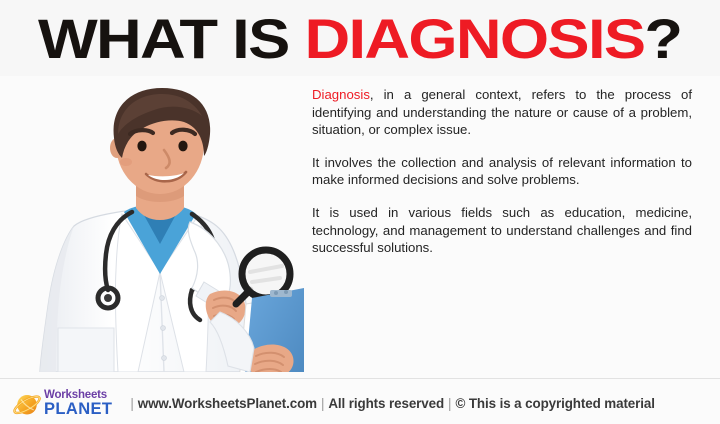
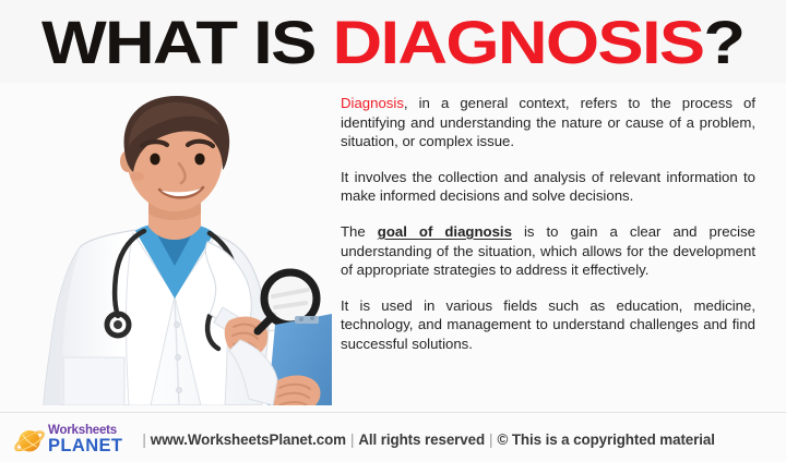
  WHAT IS DIAGNOSIS?
  Diagnosis, in a general context, refers to the process of identifying and understanding the nature or cause of a problem, situation, or complex issue.
- It involves the collection and analysis of relevant information to make informed decisions and solve problems.
+ It involves the collection and analysis of relevant information to make informed decisions and solve decisions.
+ The goal of diagnosis is to gain a clear and precise understanding of the situation, which allows for the development of appropriate strategies to address it effectively.
  It is used in various fields such as education, medicine, technology, and management to understand challenges and find successful solutions.
  Worksheets
  PLANET
  | www.WorksheetsPlanet.com | All rights reserved | © This is a copyrighted material
